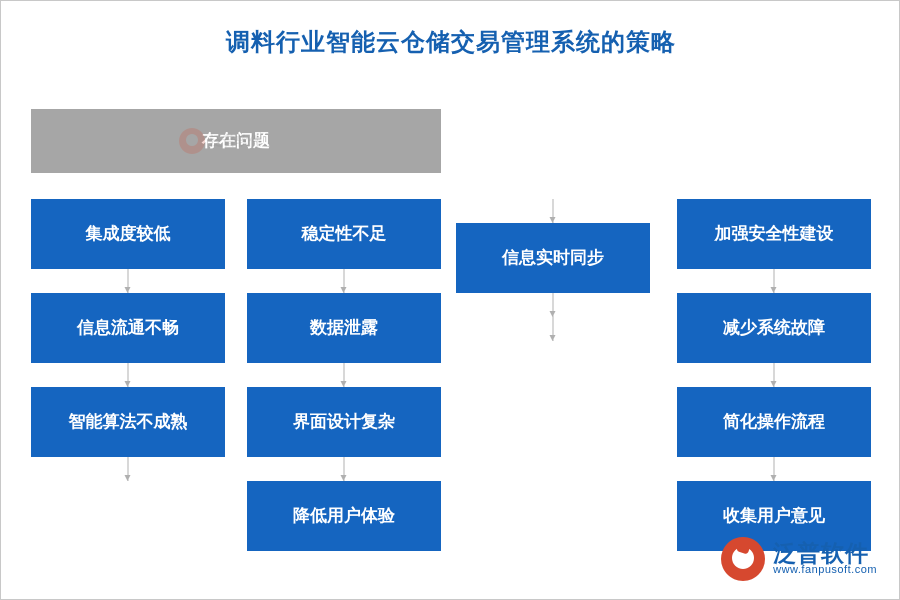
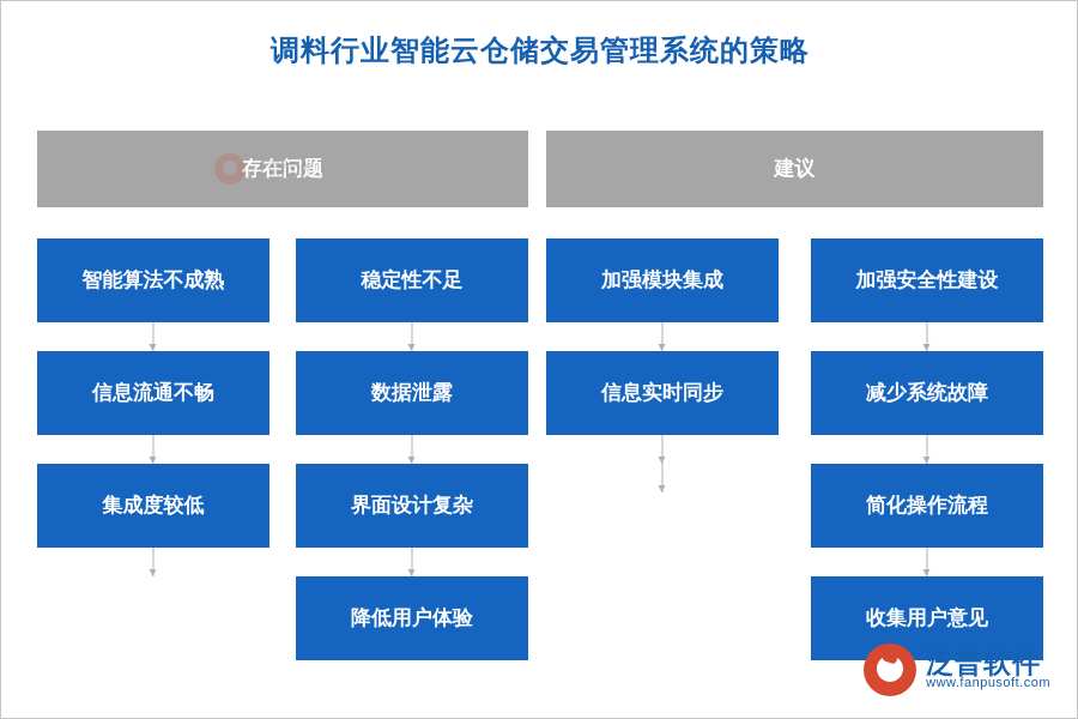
  调料行业智能云仓储交易管理系统的策略
  泛普软件
  存在问题
+ 建议
- 集成度较低
+ 智能算法不成熟
  信息流通不畅
- 智能算法不成熟
+ 集成度较低
  稳定性不足
  数据泄露
  界面设计复杂
  降低用户体验
+ 加强模块集成
  信息实时同步
  加强安全性建设
  减少系统故障
  简化操作流程
  收集用户意见
  泛普软件
  www.fanpusoft.com
